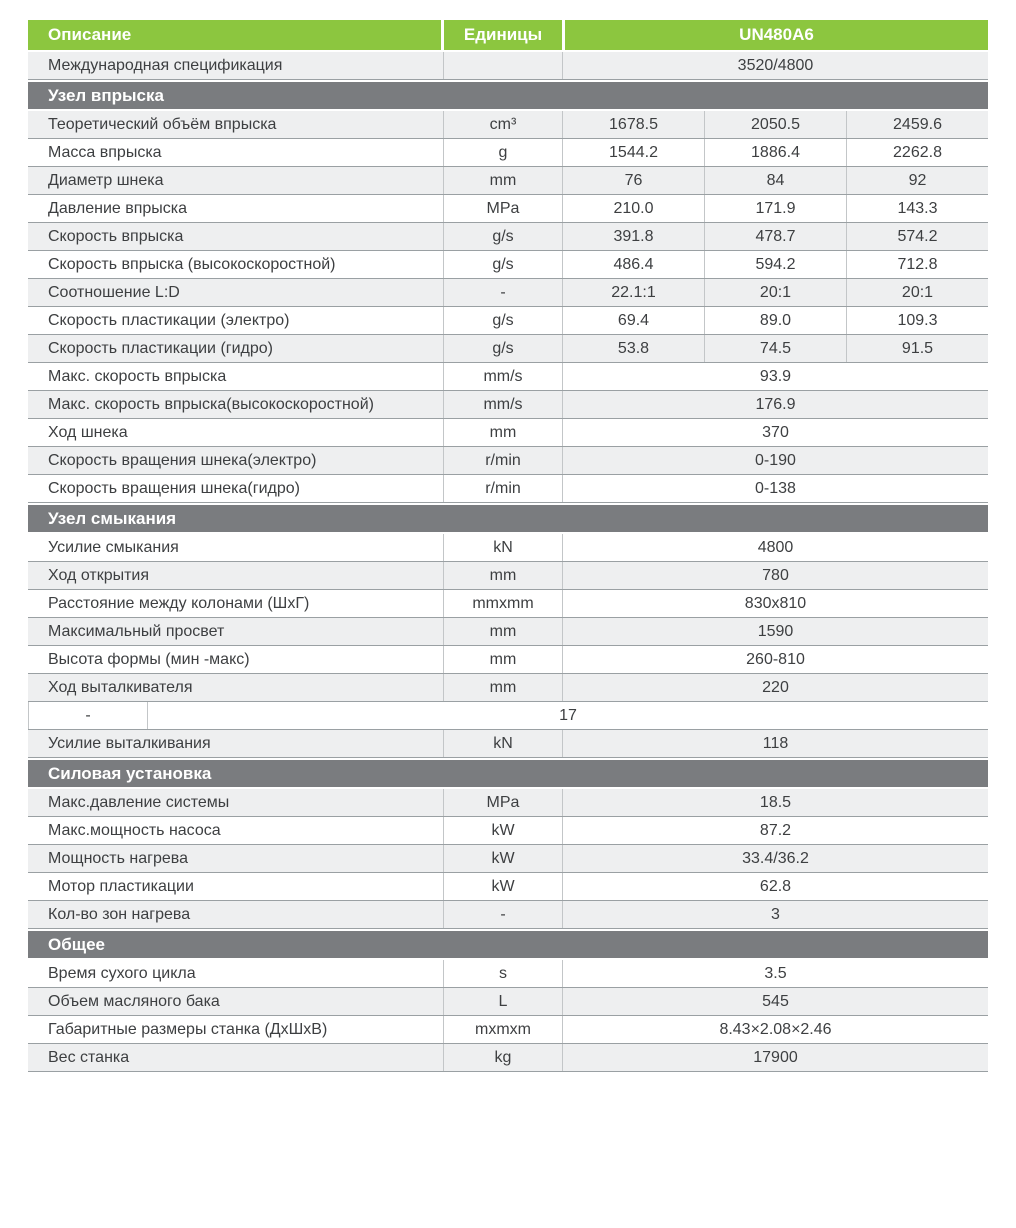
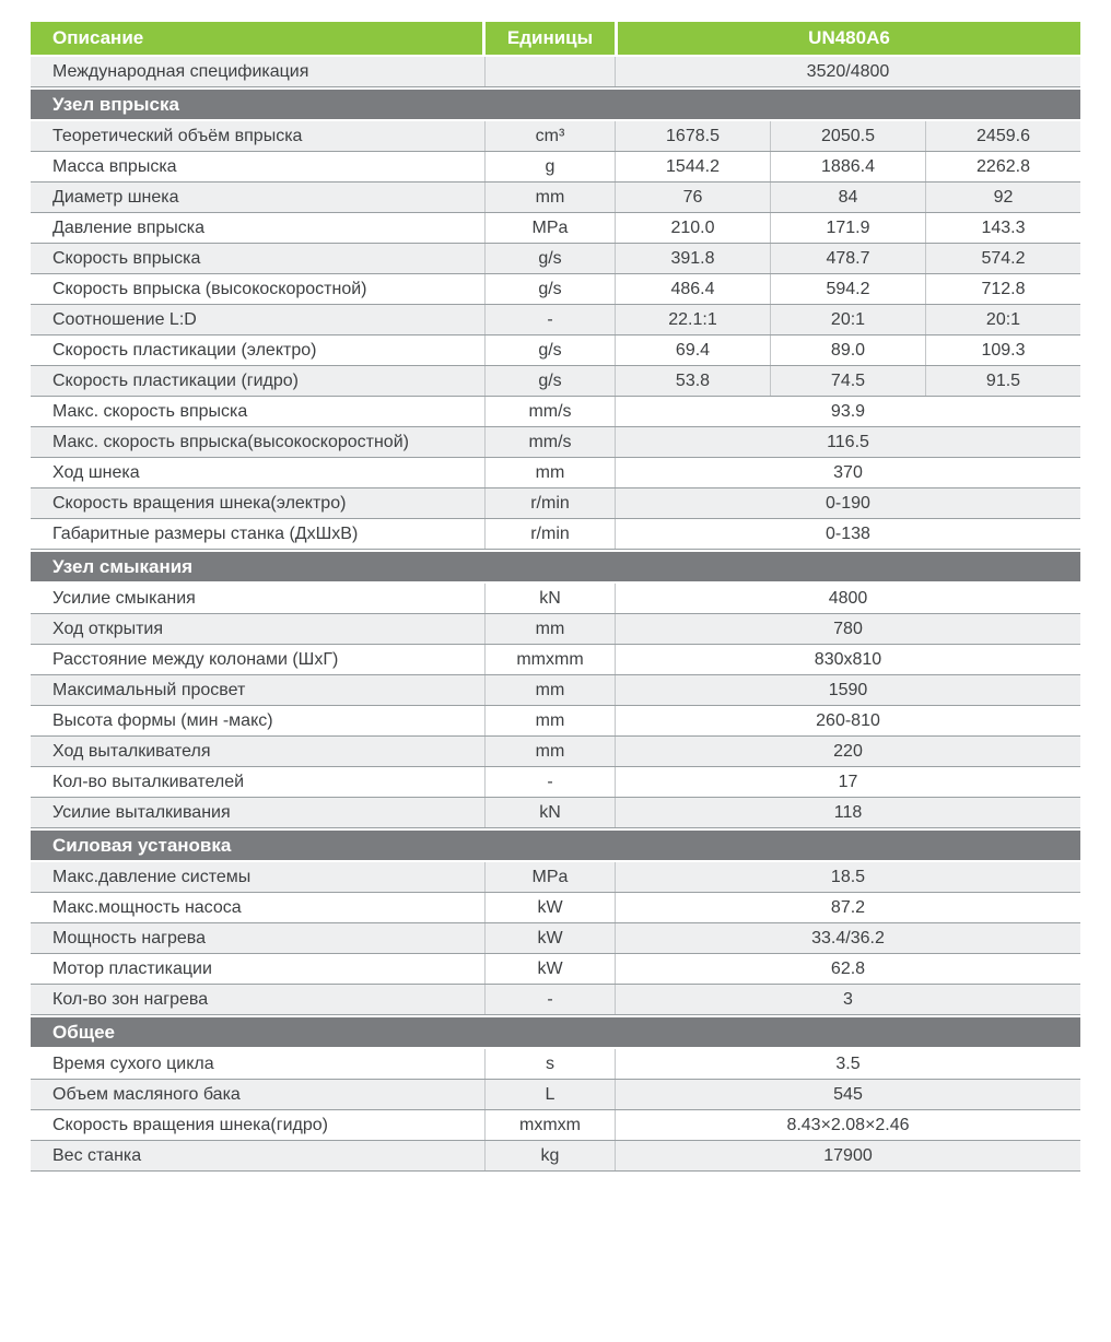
  Описание
  Единицы
  UN480A6
  Международная спецификация
  3520/4800
  Узел впрыска
  Теоретический объём впрыска
  cm³
  1678.5
  2050.5
  2459.6
  Масса впрыска
  g
  1544.2
  1886.4
  2262.8
  Диаметр шнека
  mm
  76
  84
  92
  Давление впрыска
  MPa
  210.0
  171.9
  143.3
  Скорость впрыска
  g/s
  391.8
  478.7
  574.2
  Скорость впрыска (высокоскоростной)
  g/s
  486.4
  594.2
  712.8
  Соотношение L:D
  -
  22.1:1
  20:1
  20:1
  Скорость пластикации (электро)
  g/s
  69.4
  89.0
  109.3
  Скорость пластикации (гидро)
  g/s
  53.8
  74.5
  91.5
  Макс. скорость впрыска
  mm/s
  93.9
  Макс. скорость впрыска(высокоскоростной)
  mm/s
- 176.9
+ 116.5
  Ход шнека
  mm
  370
  Скорость вращения шнека(электро)
  r/min
  0-190
- Скорость вращения шнека(гидро)
+ Габаритные размеры станка (ДхШхВ)
  r/min
  0-138
  Узел смыкания
  Усилие смыкания
  kN
  4800
  Ход открытия
  mm
  780
  Расстояние между колонами (ШхГ)
  mmxmm
  830x810
  Максимальный просвет
  mm
  1590
  Высота формы (мин -макс)
  mm
  260-810
  Ход выталкивателя
  mm
  220
+ Кол-во выталкивателей
  -
  17
  Усилие выталкивания
  kN
  118
  Силовая установка
  Макс.давление системы
  MPa
  18.5
  Макс.мощность насоса
  kW
  87.2
  Мощность нагрева
  kW
  33.4/36.2
  Мотор пластикации
  kW
  62.8
  Кол-во зон нагрева
  -
  3
  Общее
  Время сухого цикла
  s
  3.5
  Объем масляного бака
  L
  545
- Габаритные размеры станка (ДхШхВ)
+ Скорость вращения шнека(гидро)
  mxmxm
  8.43×2.08×2.46
  Вес станка
  kg
  17900
